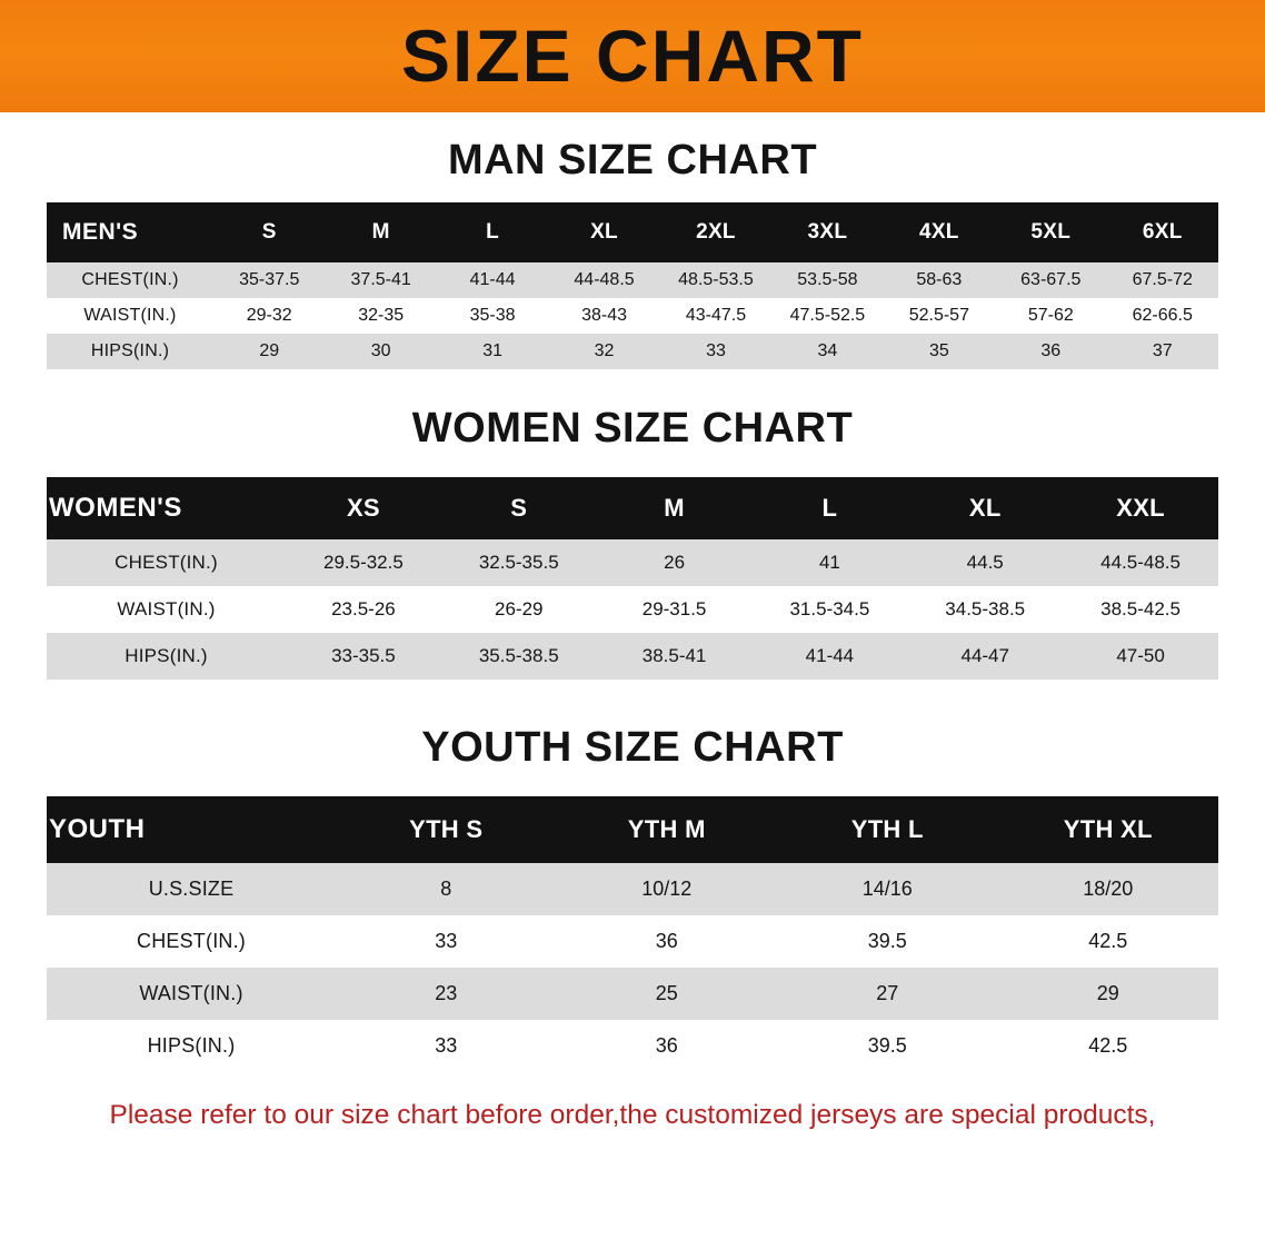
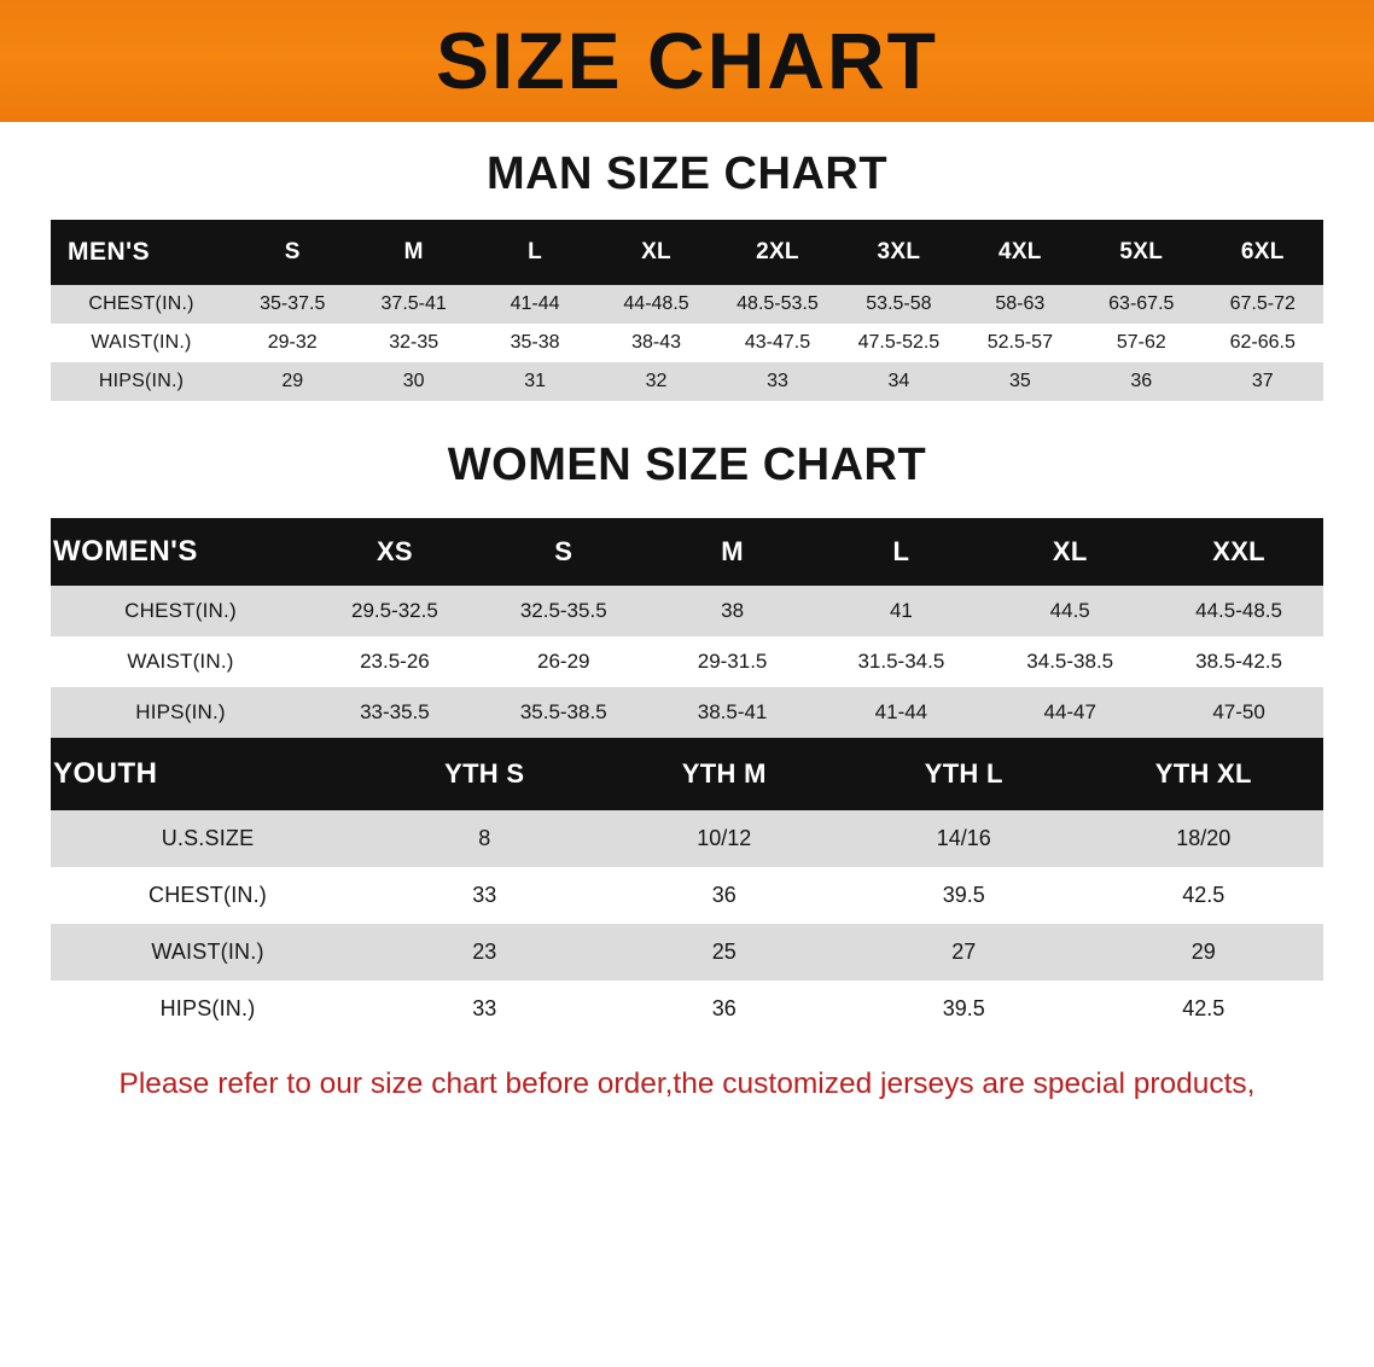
  SIZE CHART
  MAN SIZE CHART
  MEN'S	S	M	L	XL	2XL	3XL	4XL	5XL	6XL
  CHEST(IN.)	35-37.5	37.5-41	41-44	44-48.5	48.5-53.5	53.5-58	58-63	63-67.5	67.5-72
  WAIST(IN.)	29-32	32-35	35-38	38-43	43-47.5	47.5-52.5	52.5-57	57-62	62-66.5
  HIPS(IN.)	29	30	31	32	33	34	35	36	37
  WOMEN SIZE CHART
  WOMEN'S	XS	S	M	L	XL	XXL
- CHEST(IN.)	29.5-32.5	32.5-35.5	26	41	44.5	44.5-48.5
+ CHEST(IN.)	29.5-32.5	32.5-35.5	38	41	44.5	44.5-48.5
  WAIST(IN.)	23.5-26	26-29	29-31.5	31.5-34.5	34.5-38.5	38.5-42.5
  HIPS(IN.)	33-35.5	35.5-38.5	38.5-41	41-44	44-47	47-50
- YOUTH SIZE CHART
  YOUTH	YTH S	YTH M	YTH L	YTH XL
  U.S.SIZE	8	10/12	14/16	18/20
  CHEST(IN.)	33	36	39.5	42.5
  WAIST(IN.)	23	25	27	29
  HIPS(IN.)	33	36	39.5	42.5
  Please refer to our size chart before order,the customized jerseys are special products,
